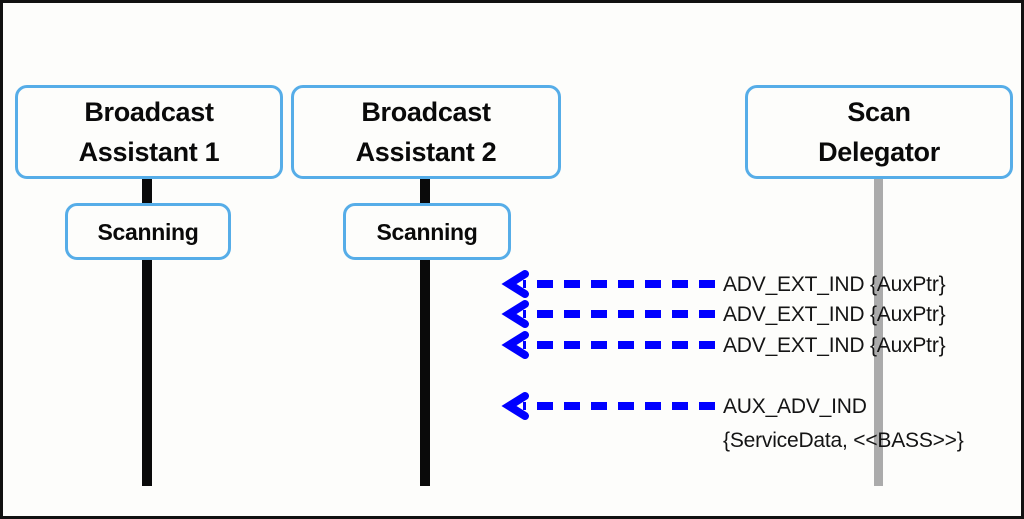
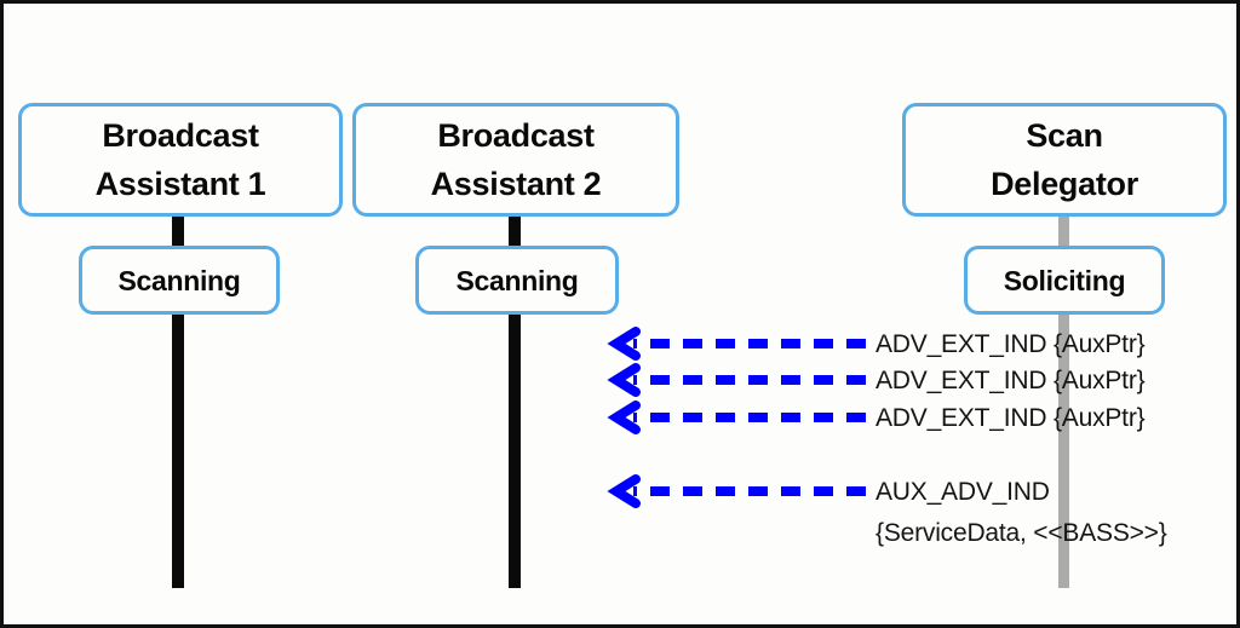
  Broadcast
  Assistant 1
  Broadcast
  Assistant 2
  Scan
  Delegator
  Scanning
  Scanning
+ Soliciting
  ADV_EXT_IND {AuxPtr}
  ADV_EXT_IND {AuxPtr}
  ADV_EXT_IND {AuxPtr}
  AUX_ADV_IND
  {ServiceData, <<BASS>>}
